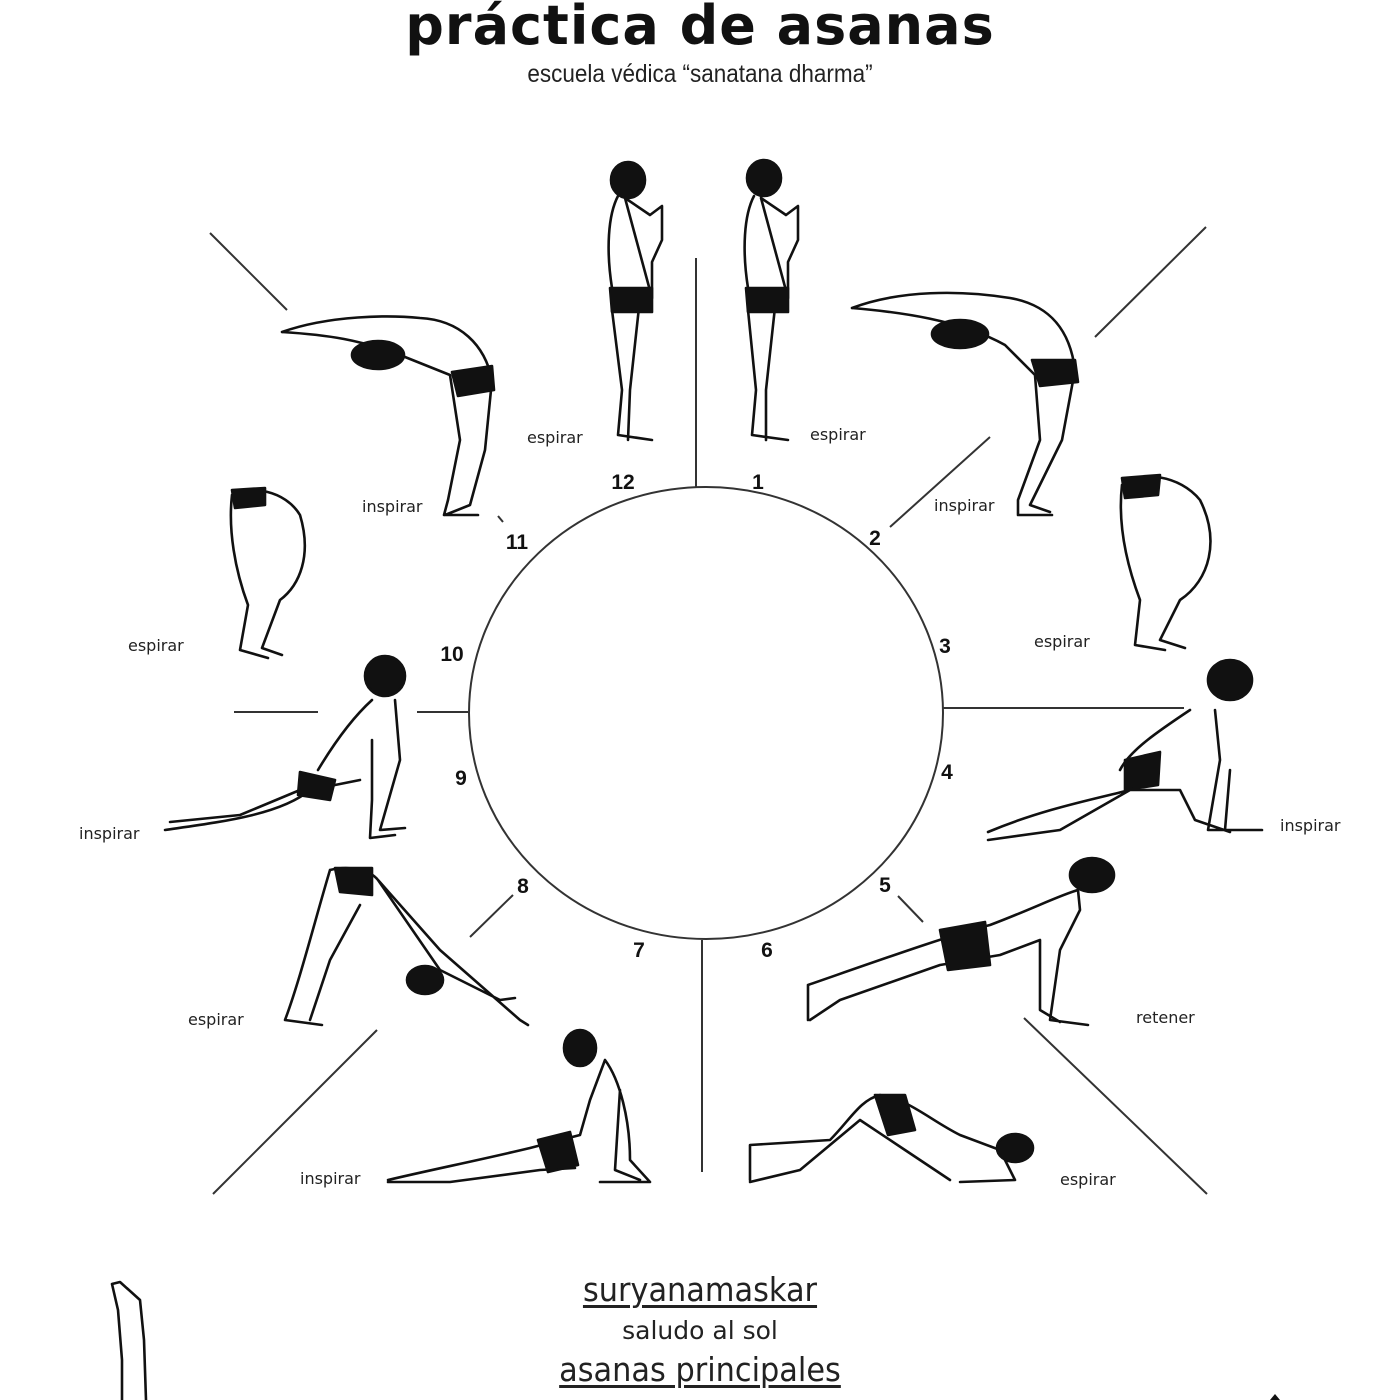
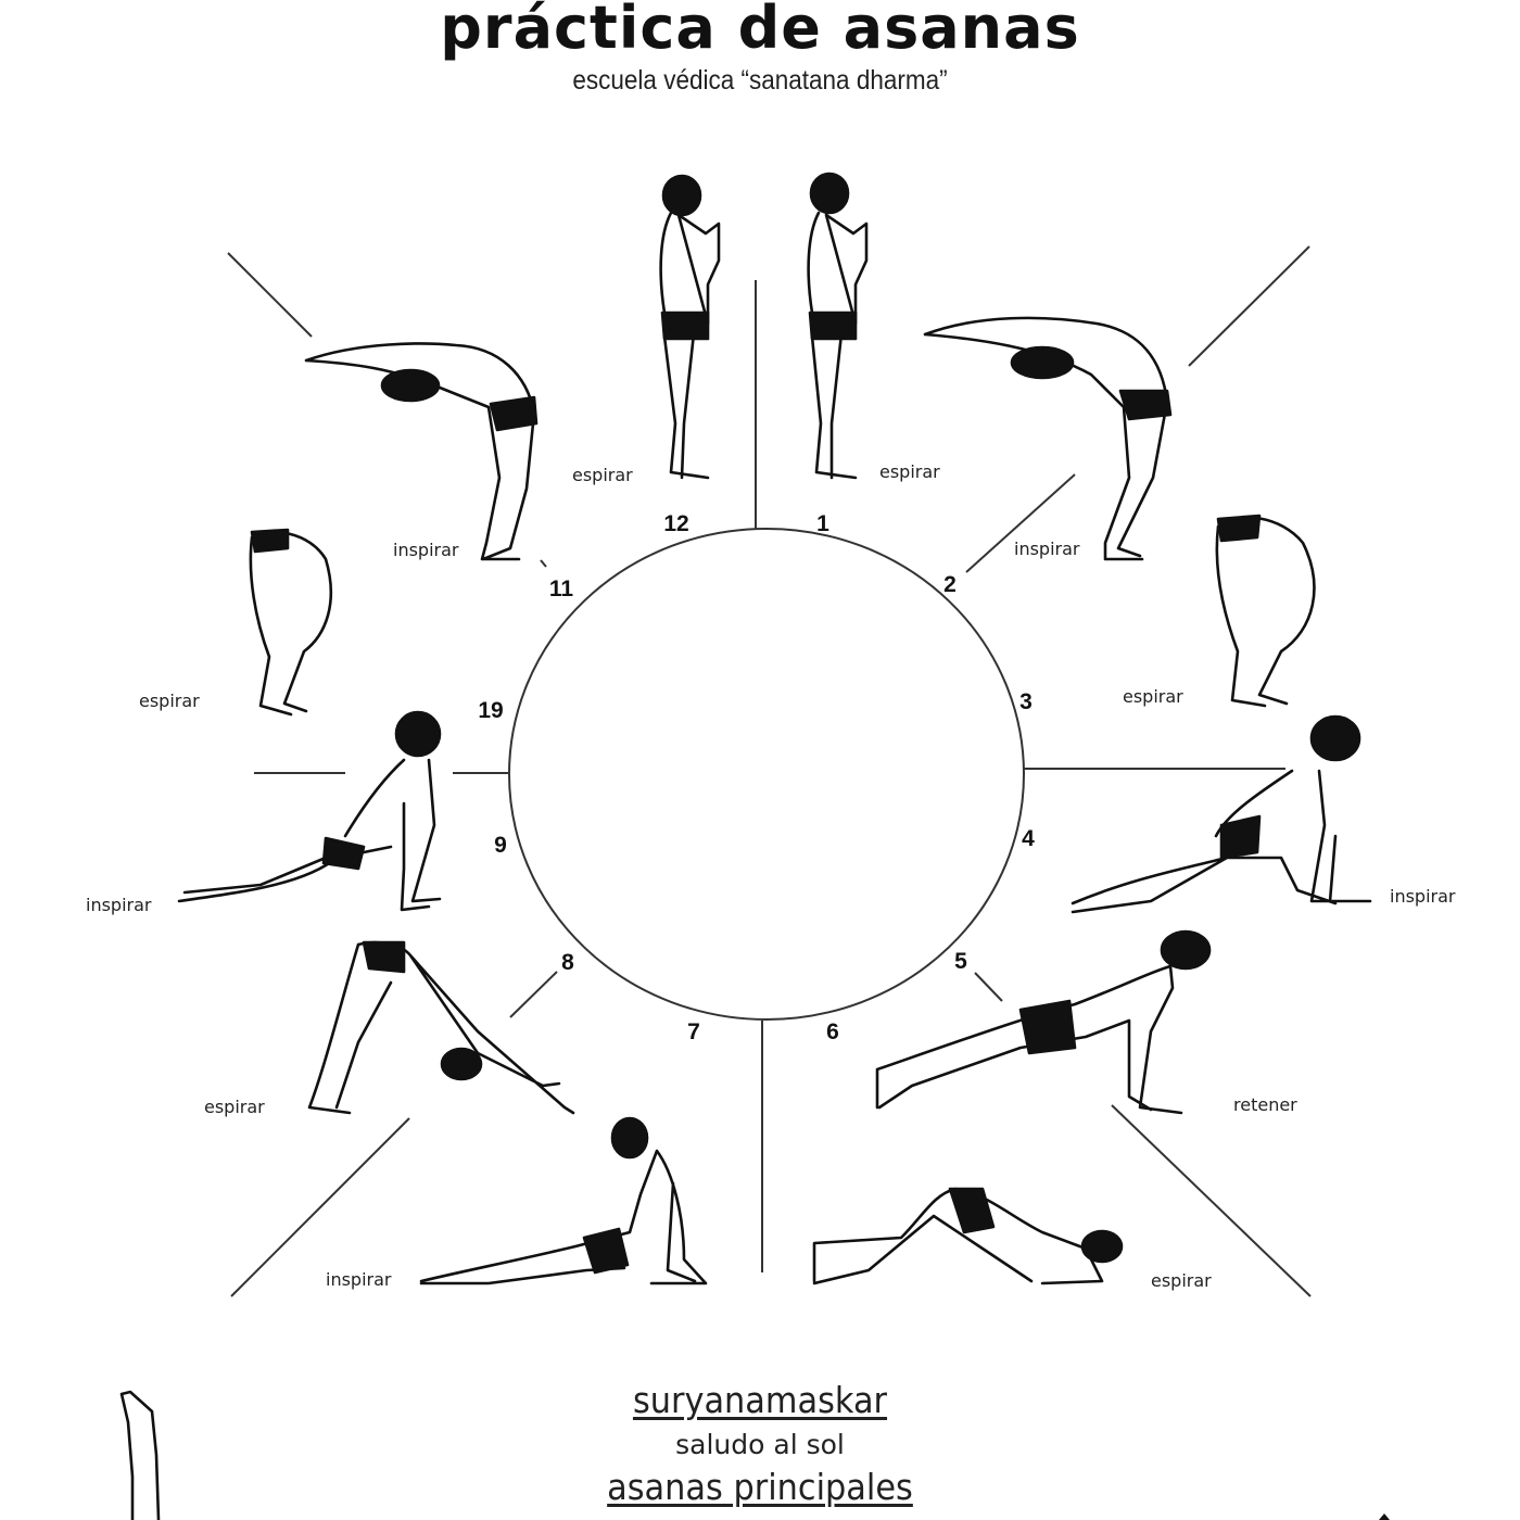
  práctica de asanas
  escuela védica “sanatana dharma”
  1
  2
  3
  4
  5
  6
  7
  8
  9
- 10
+ 19
  11
  12
  espirar
  inspirar
  espirar
  inspirar
  retener
  espirar
  inspirar
  espirar
  inspirar
  espirar
  inspirar
  espirar
  suryanamaskar
  saludo al sol
  asanas principales
